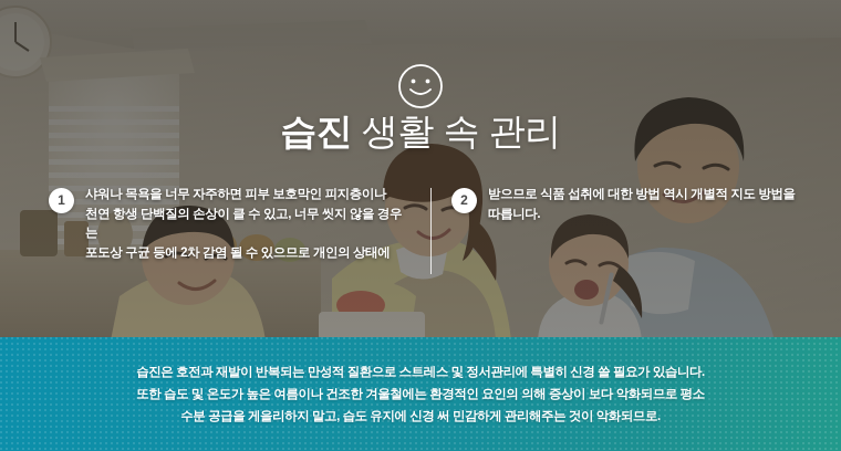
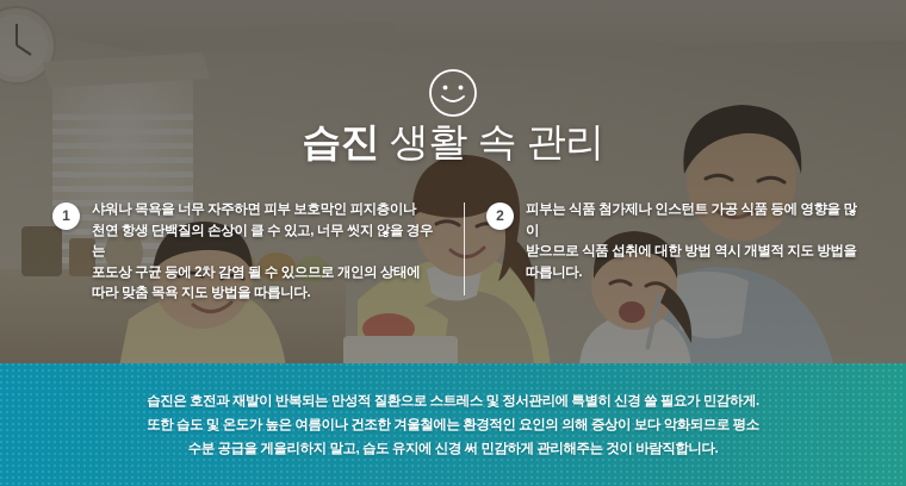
  습진 생활 속 관리
  1
  샤워나 목욕을 너무 자주하면 피부 보호막인 피지층이나
  천연 항생 단백질의 손상이 클 수 있고, 너무 씻지 않을 경우는
  포도상 구균 등에 2차 감염 될 수 있으므로 개인의 상태에
+ 따라 맞춤 목욕 지도 방법을 따릅니다.
  2
+ 피부는 식품 첨가제나 인스턴트 가공 식품 등에 영향을 많이
  받으므로 식품 섭취에 대한 방법 역시 개별적 지도 방법을
  따릅니다.
- 습진은 호전과 재발이 반복되는 만성적 질환으로 스트레스 및 정서관리에 특별히 신경 쓸 필요가 있습니다.
+ 습진은 호전과 재발이 반복되는 만성적 질환으로 스트레스 및 정서관리에 특별히 신경 쓸 필요가 민감하게.
  또한 습도 및 온도가 높은 여름이나 건조한 겨울철에는 환경적인 요인의 의해 증상이 보다 악화되므로 평소
- 수분 공급을 게을리하지 말고, 습도 유지에 신경 써 민감하게 관리해주는 것이 악화되므로.
+ 수분 공급을 게을리하지 말고, 습도 유지에 신경 써 민감하게 관리해주는 것이 바람직합니다.
